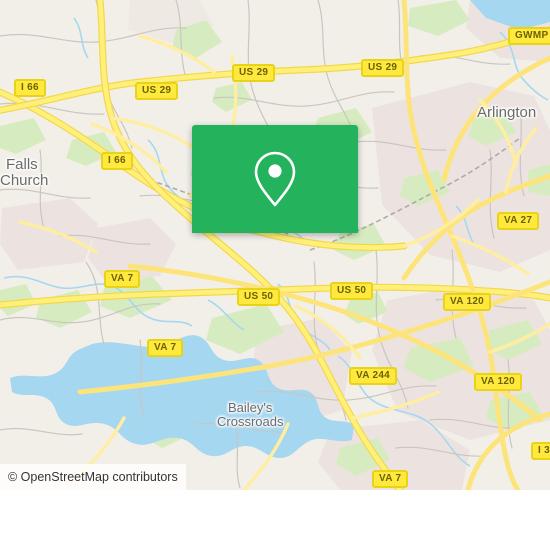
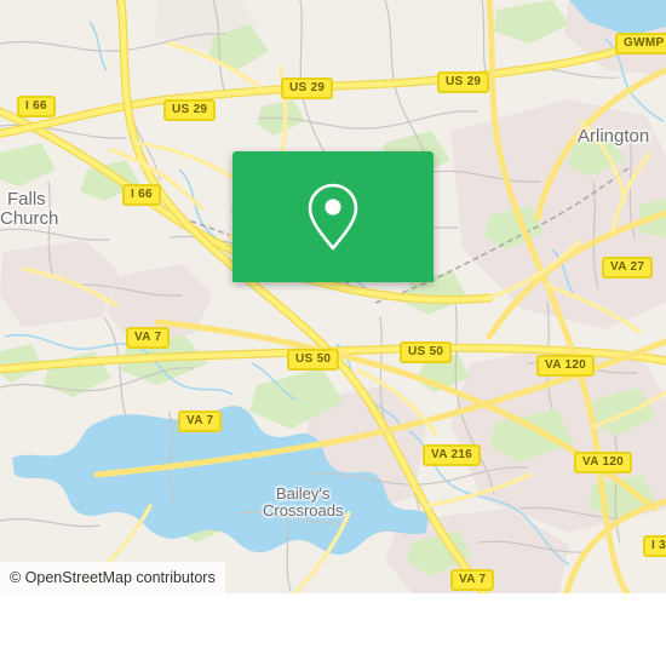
  I 66
  US 29
  US 29
  US 29
  GWMP
  I 66
  VA 27
  VA 7
  US 50
  US 50
  VA 120
  VA 7
- VA 244
+ VA 216
  VA 120
  VA 7
  Arlington
  Falls
  Church
  Bailey's
  Crossroads
  © OpenStreetMap contributors
